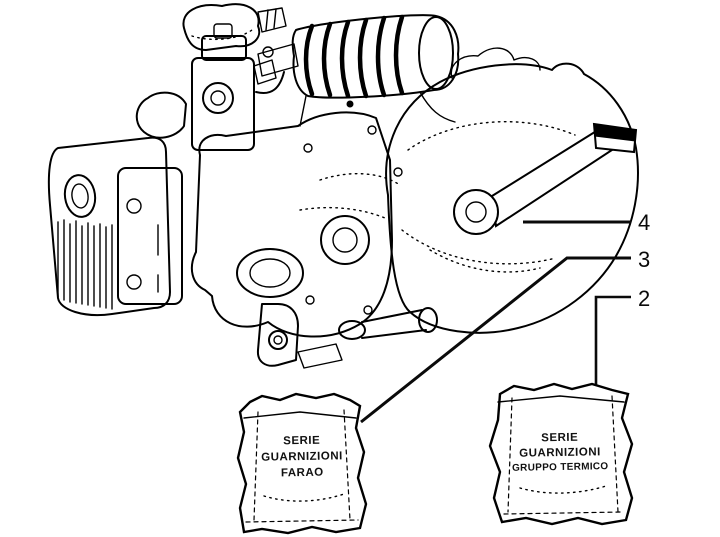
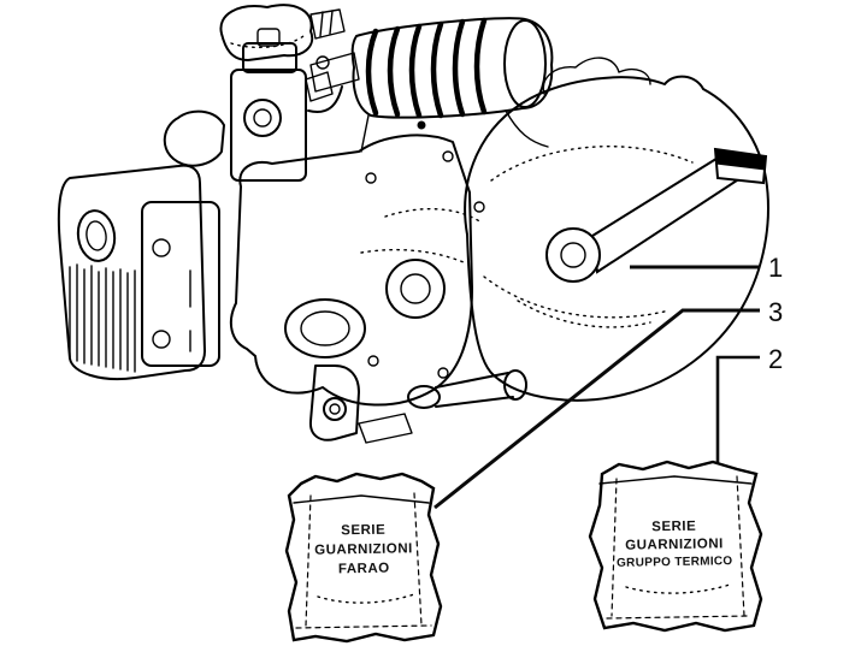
- 4
+ 1
  3
  2
  SERIE
  GUARNIZIONI
  FARAO
  SERIE
  GUARNIZIONI
  GRUPPO TERMICO
